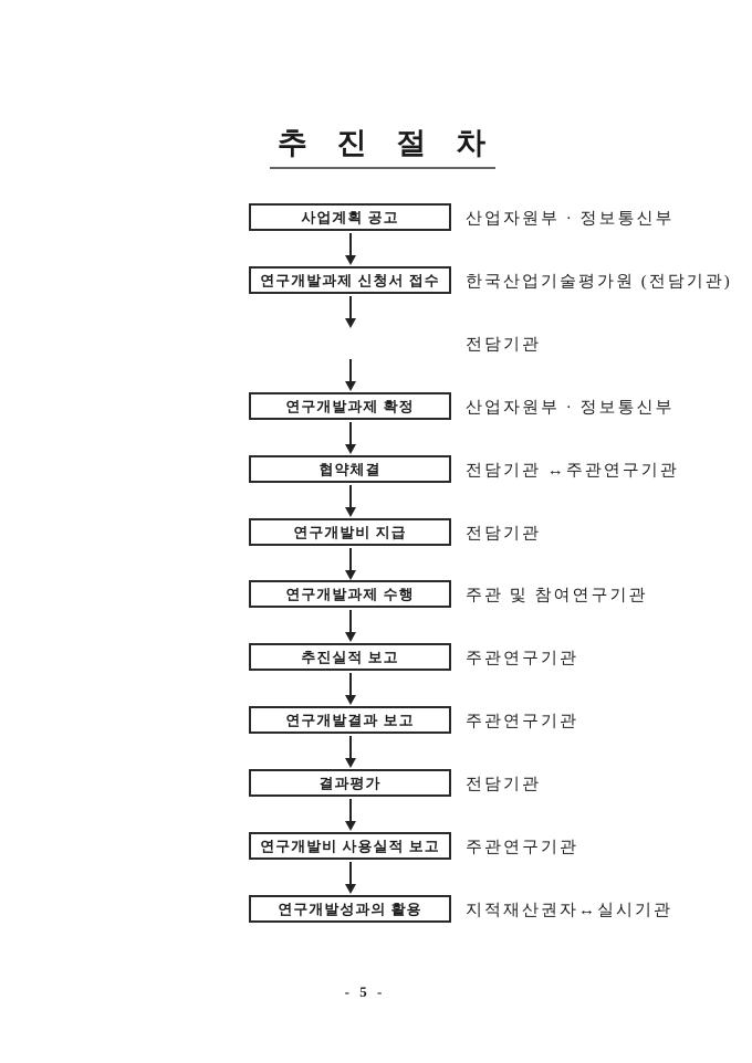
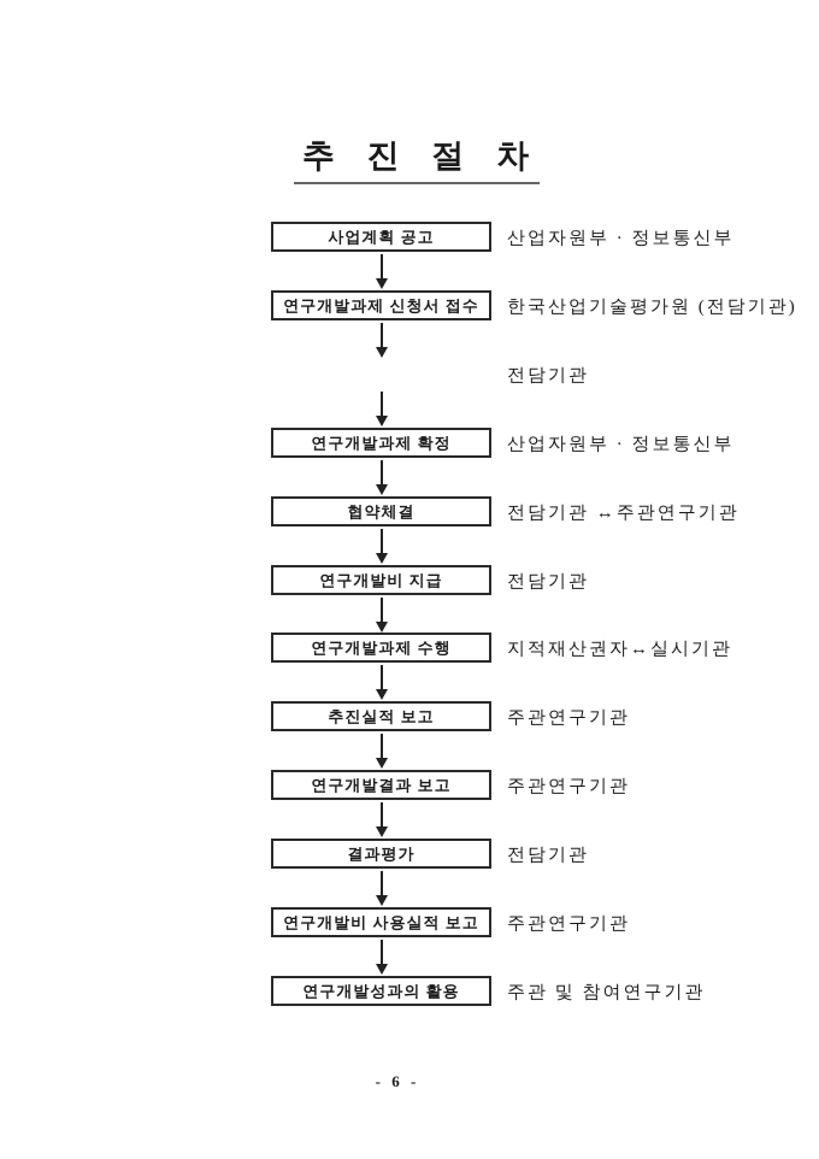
  추 진 절 차
  사업계획 공고
  산업자원부 · 정보통신부
  연구개발과제 신청서 접수
  한국산업기술평가원 (전담기관)
  전담기관
  연구개발과제 확정
  산업자원부 · 정보통신부
  협약체결
  전담기관 ↔주관연구기관
  연구개발비 지급
  전담기관
  연구개발과제 수행
- 주관 및 참여연구기관
+ 지적재산권자↔실시기관
  추진실적 보고
  주관연구기관
  연구개발결과 보고
  주관연구기관
  결과평가
  전담기관
  연구개발비 사용실적 보고
  주관연구기관
  연구개발성과의 활용
- 지적재산권자↔실시기관
+ 주관 및 참여연구기관
- - 5 -
+ - 6 -
